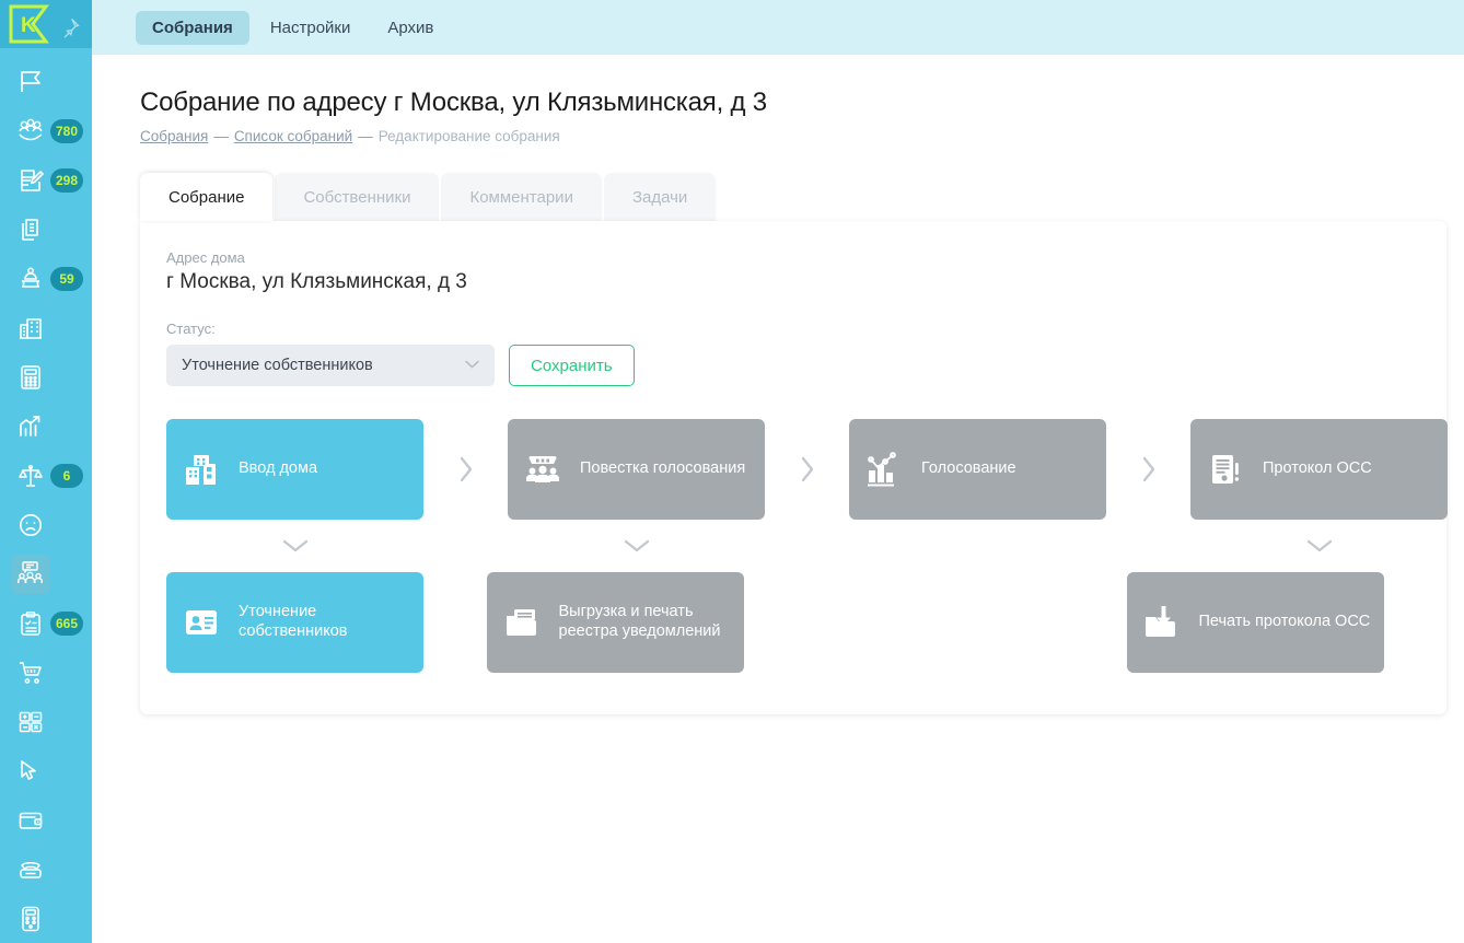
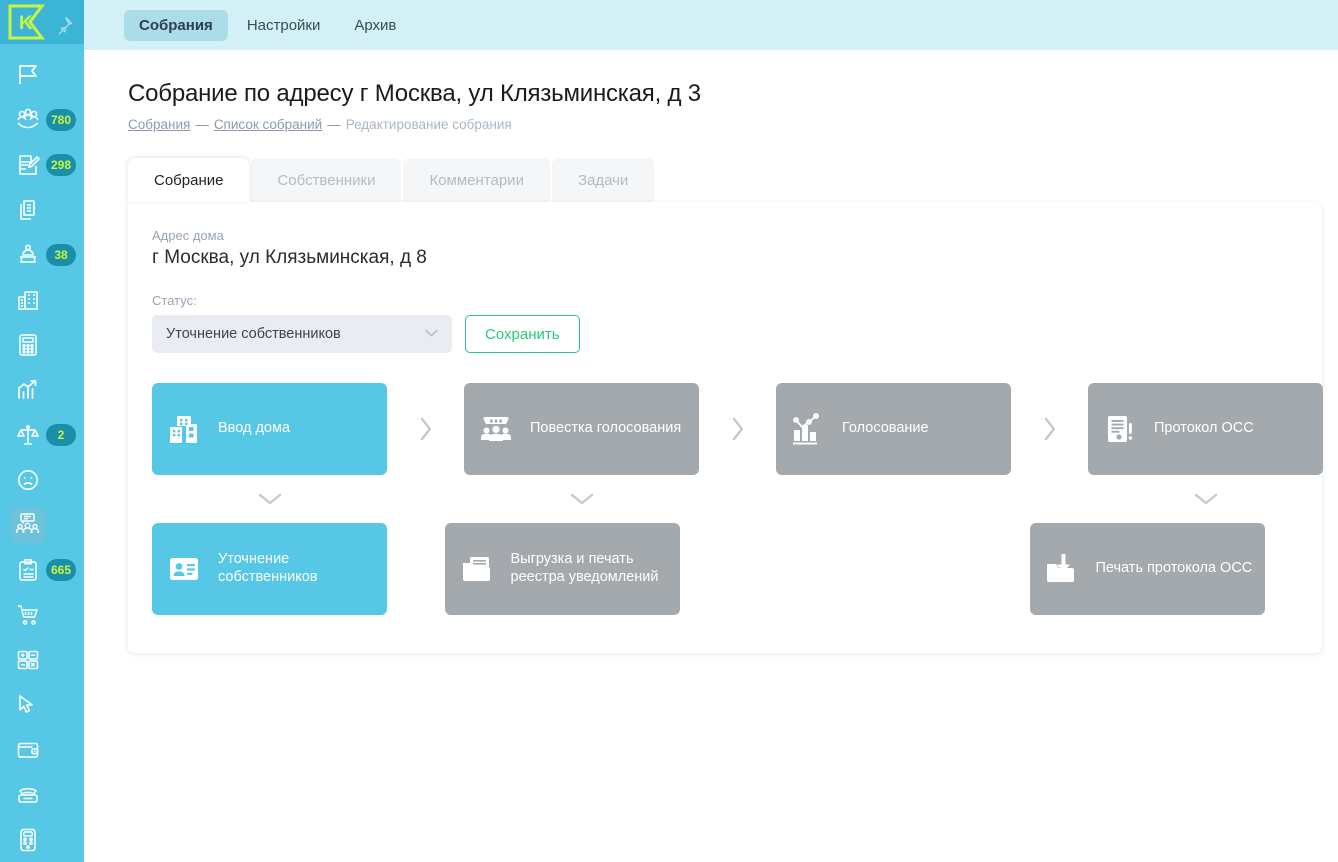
  K
  780
  298
- 59
+ 38
- 6
+ 2
  665
  Собрания
  Настройки
  Архив
  Собрание по адресу г Москва, ул Клязьминская, д 3
  Собрания
  —
  Список собраний
  —
  Редактирование собрания
  Собрание
  Собственники
  Комментарии
  Задачи
  Адрес дома
- г Москва, ул Клязьминская, д 3
+ г Москва, ул Клязьминская, д 8
  Статус:
  Уточнение собственников
  Сохранить
  Ввод дома
  Повестка голосования
  Голосование
  Протокол ОСС
  Уточнение собственников
  Выгрузка и печать реестра уведомлений
  Печать протокола ОСС
